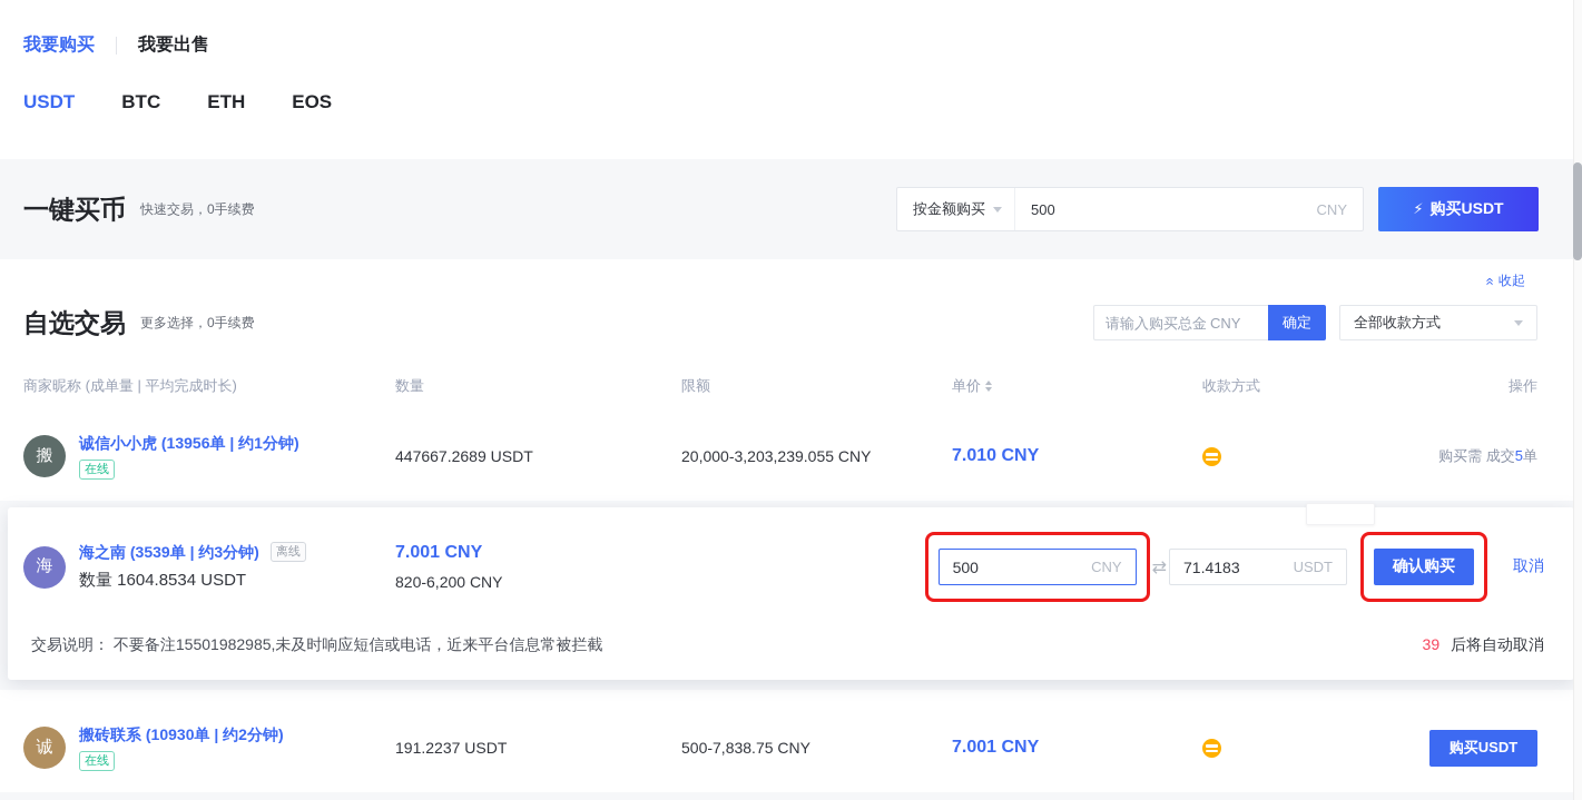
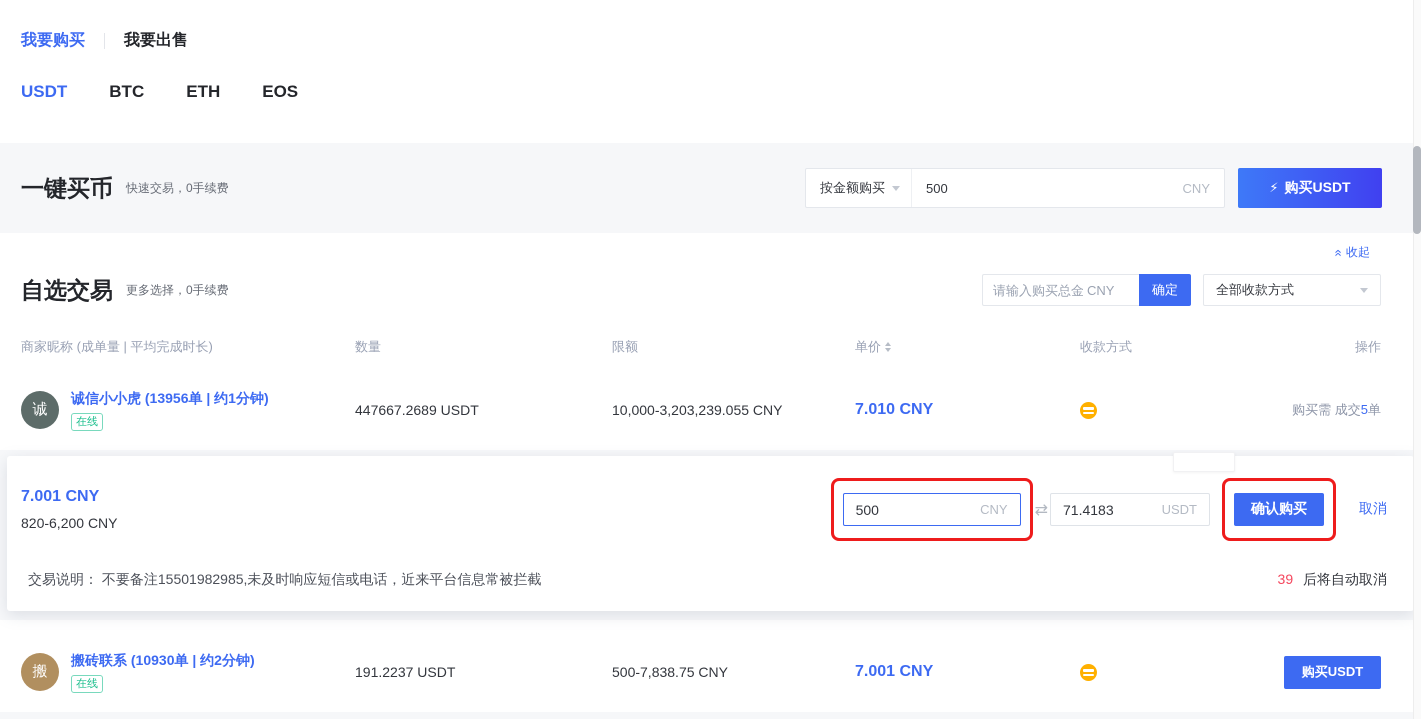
  我要购买
  我要出售
  USDT
  BTC
  ETH
  EOS
  一键买币
  快速交易，0手续费
  按金额购买
  500
  CNY
  ⚡
  购买USDT
  收起
  自选交易
  更多选择，0手续费
  请输入购买总金
  CNY
  确定
  全部收款方式
  商家昵称 (成单量 | 平均完成时长)
  数量
  限额
  单价
  收款方式
  操作
- 搬
+ 诚
  诚信小小虎 (13956单 | 约1分钟)
  在线
  447667.2689 USDT
- 20,000-3,203,239.055 CNY
+ 10,000-3,203,239.055 CNY
  7.010 CNY
  购买需 成交5单
- 海
- 海之南 (3539单 | 约3分钟) 离线
- 数量 1604.8534 USDT
  7.001 CNY
  820-6,200 CNY
  500
  CNY
  ⇄
  71.4183
  USDT
  确认购买
  取消
  交易说明： 不要备注15501982985,未及时响应短信或电话，近来平台信息常被拦截
  39 后将自动取消
- 诚
+ 搬
  搬砖联系 (10930单 | 约2分钟)
  在线
  191.2237 USDT
  500-7,838.75 CNY
  7.001 CNY
  购买USDT
